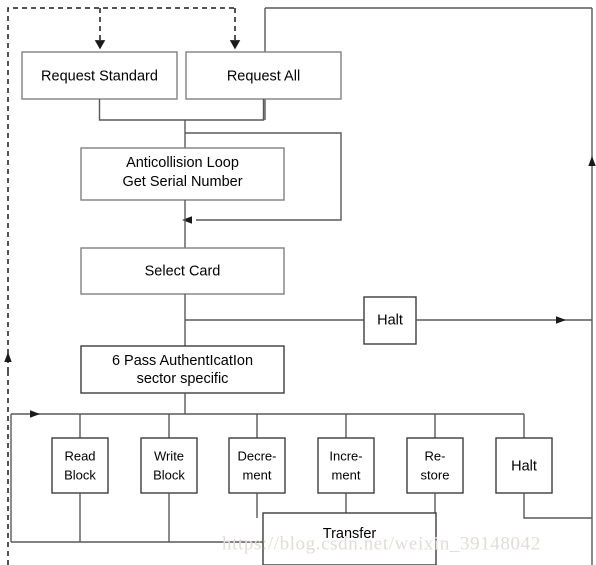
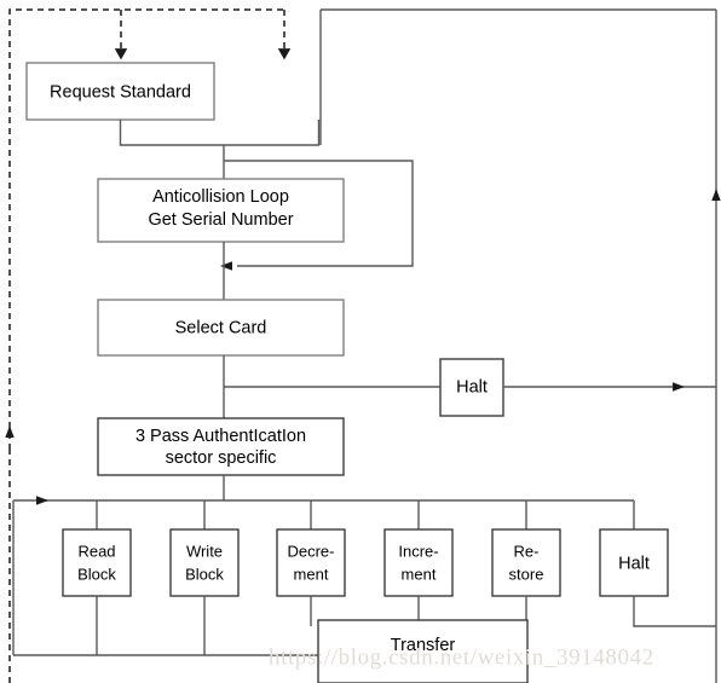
  Request Standard
- Request All
  Anticollision Loop
  Get Serial Number
  Select Card
  Halt
- 6 Pass AuthentIcatIon
+ 3 Pass AuthentIcatIon
  sector specific
  Read
  Block
  Write
  Block
  Decre-
  ment
  Incre-
  ment
  Re-
  store
  Halt
  Transfer
  https://blog.csdn.net/weixin_39148042
